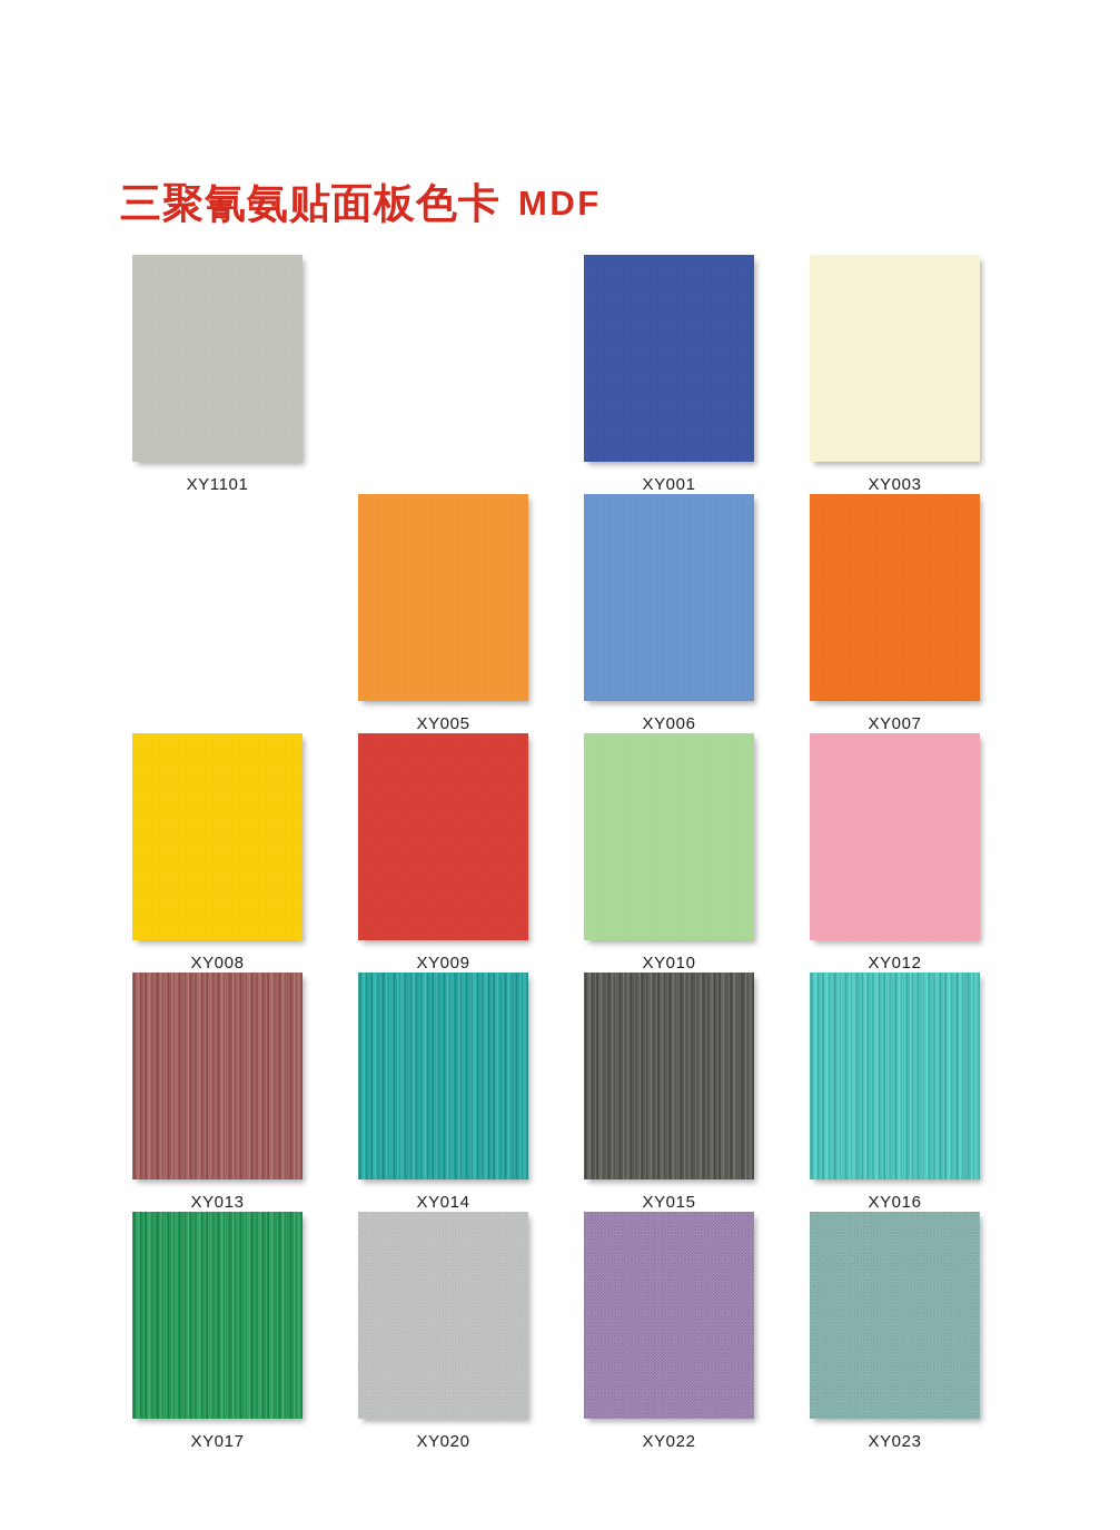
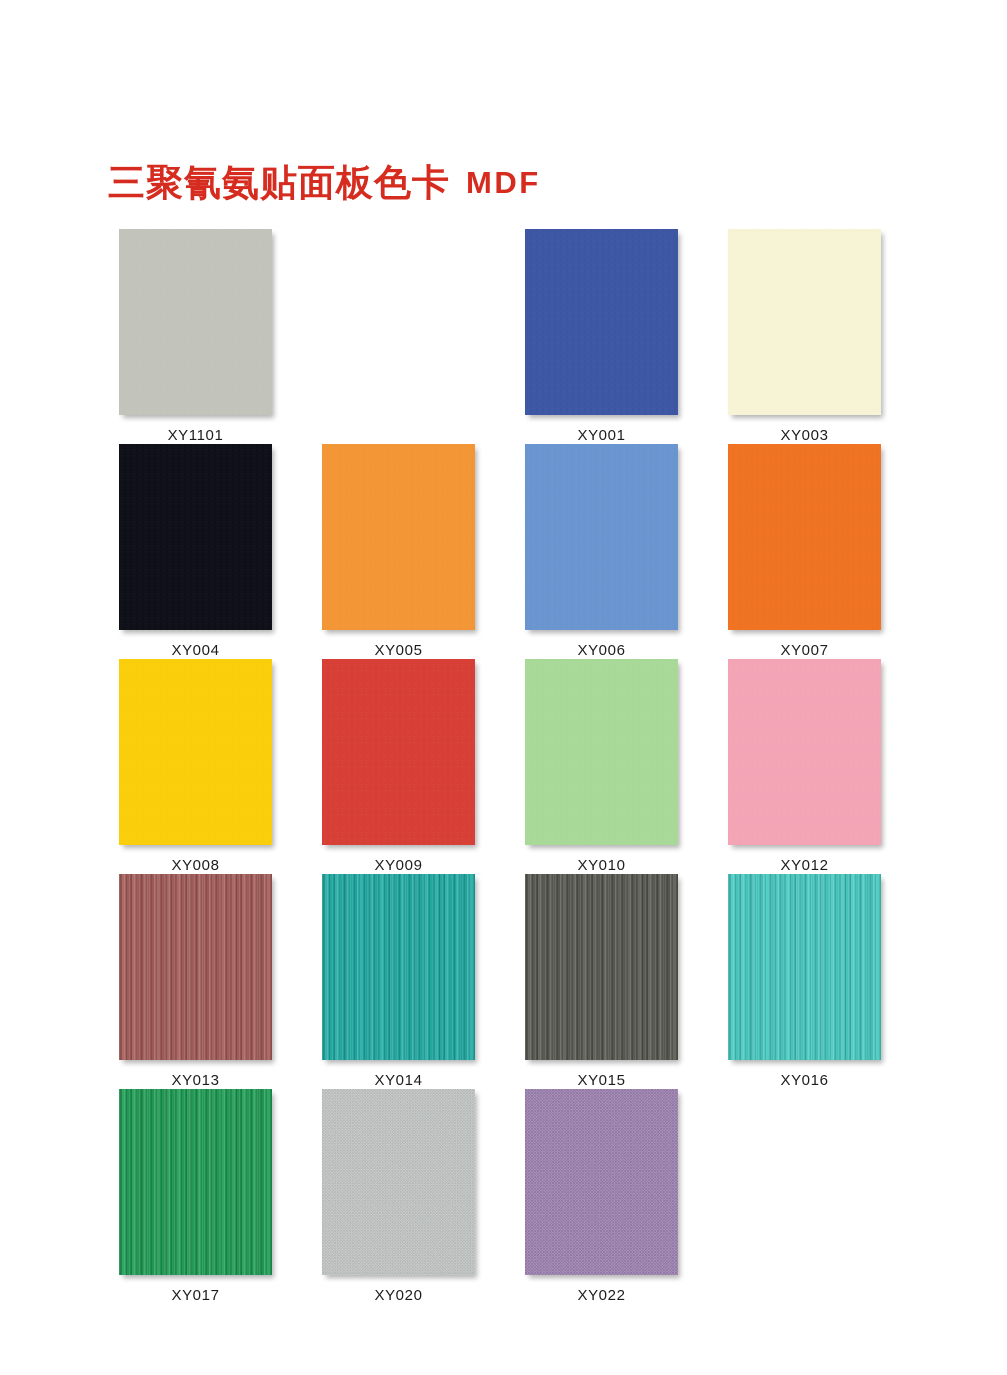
  三聚氰氨贴面板色卡
  MDF
  XY1101
  XY001
  XY003
+ XY004
  XY005
  XY006
  XY007
  XY008
  XY009
  XY010
  XY012
  XY013
  XY014
  XY015
  XY016
  XY017
  XY020
  XY022
- XY023
